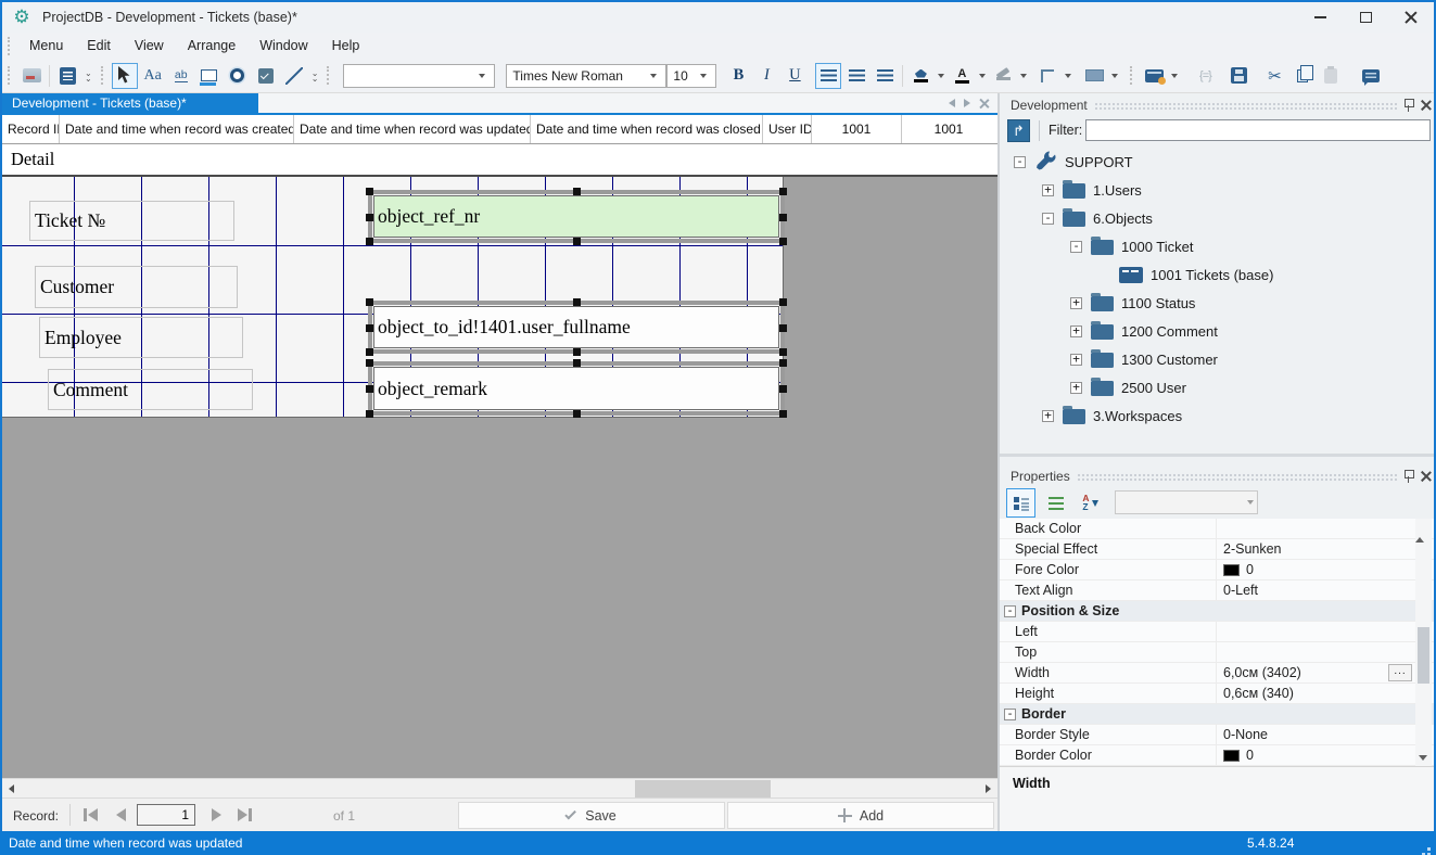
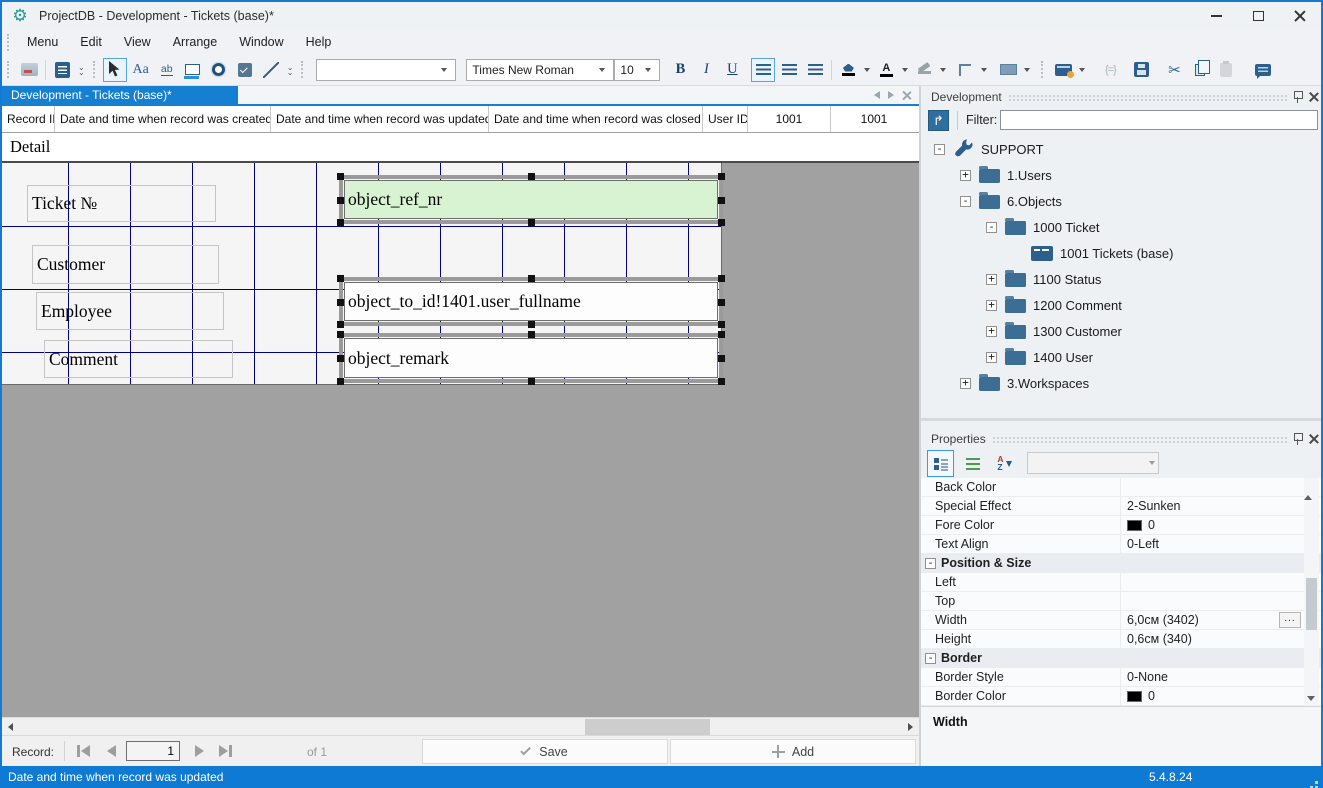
  ⚙
  ProjectDB - Development - Tickets (base)*
  Menu
  Edit
  View
  Arrange
  Window
  Help
  ⌄
  ⌄
  Aa
  ab
  ⌄
  ⌄
  Times New Roman
  10
  B
  I
  U
  A
  {=}
  ✂
  Development - Tickets (base)*
  Record I
  Date and time when record was created
  Date and time when record was updated
  Date and time when record was closed
  User ID
  1001
  1001
  Detail
  Ticket №
  Customer
  Employee
  Comment
  object_ref_nr
  object_to_id!1401.user_fullname
  object_remark
  Record:
  1
  of 1
  Save
  Add
  Development
  ↱
  Filter:
  -
  SUPPORT
  +
  1.Users
  -
  6.Objects
  -
  1000 Ticket
  1001 Tickets (base)
  +
  1100 Status
  +
  1200 Comment
  +
  1300 Customer
  +
- 2500 User
+ 1400 User
  +
  3.Workspaces
  Properties
  A
  Z
  Back Color
  Special Effect
  2-Sunken
  Fore Color
  0
  Text Align
  0-Left
  -
  Position & Size
  Left
  Top
  Width
  6,0см (3402)
  ...
  Height
  0,6см (340)
  -
  Border
  Border Style
  0-None
  Border Color
  0
  Width
  Date and time when record was updated
  5.4.8.24
